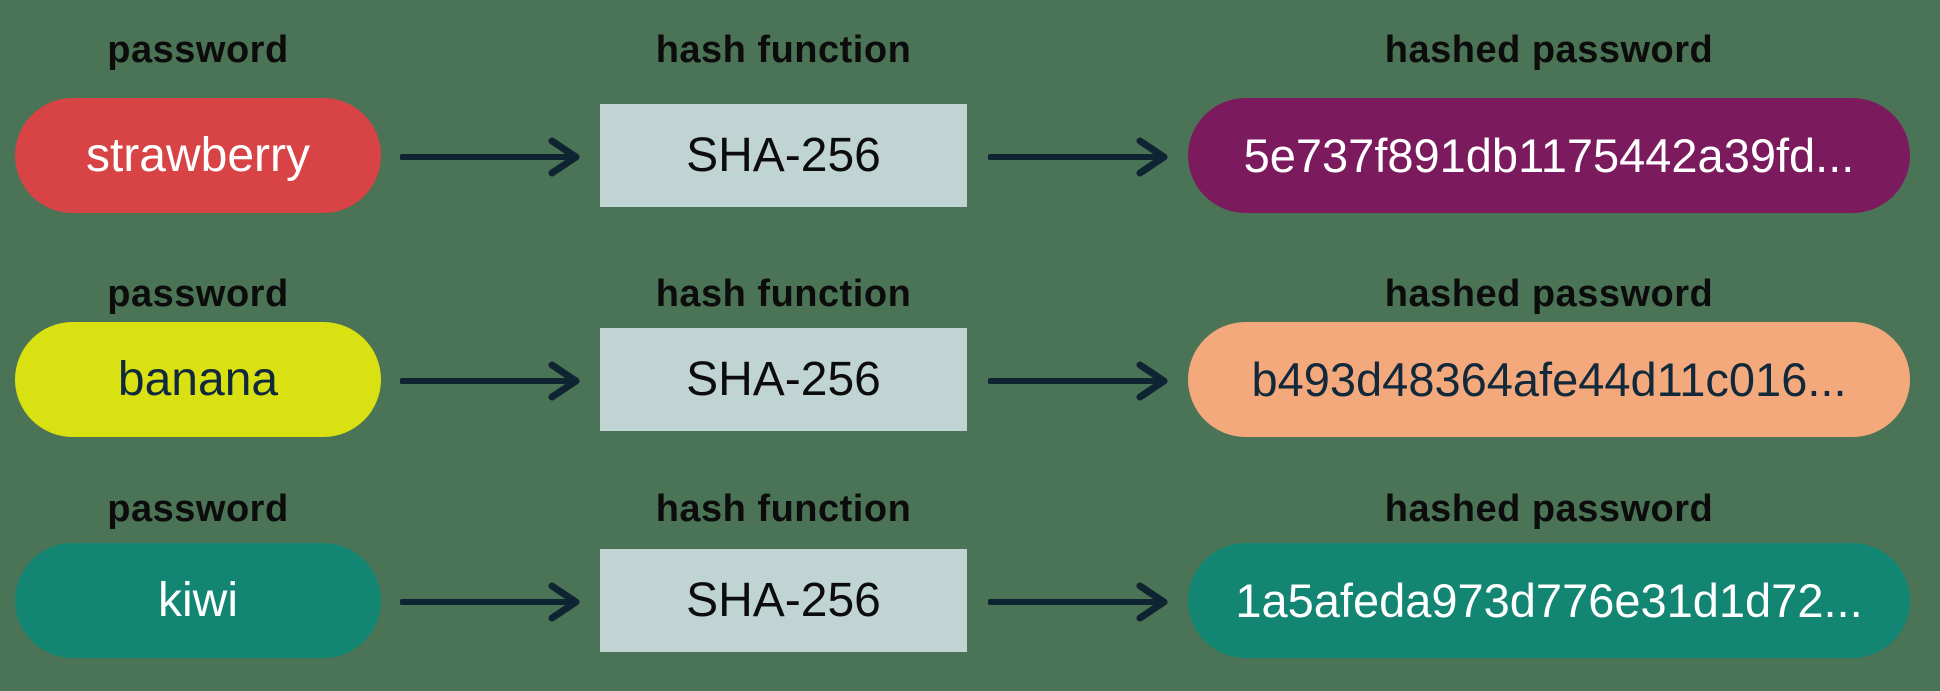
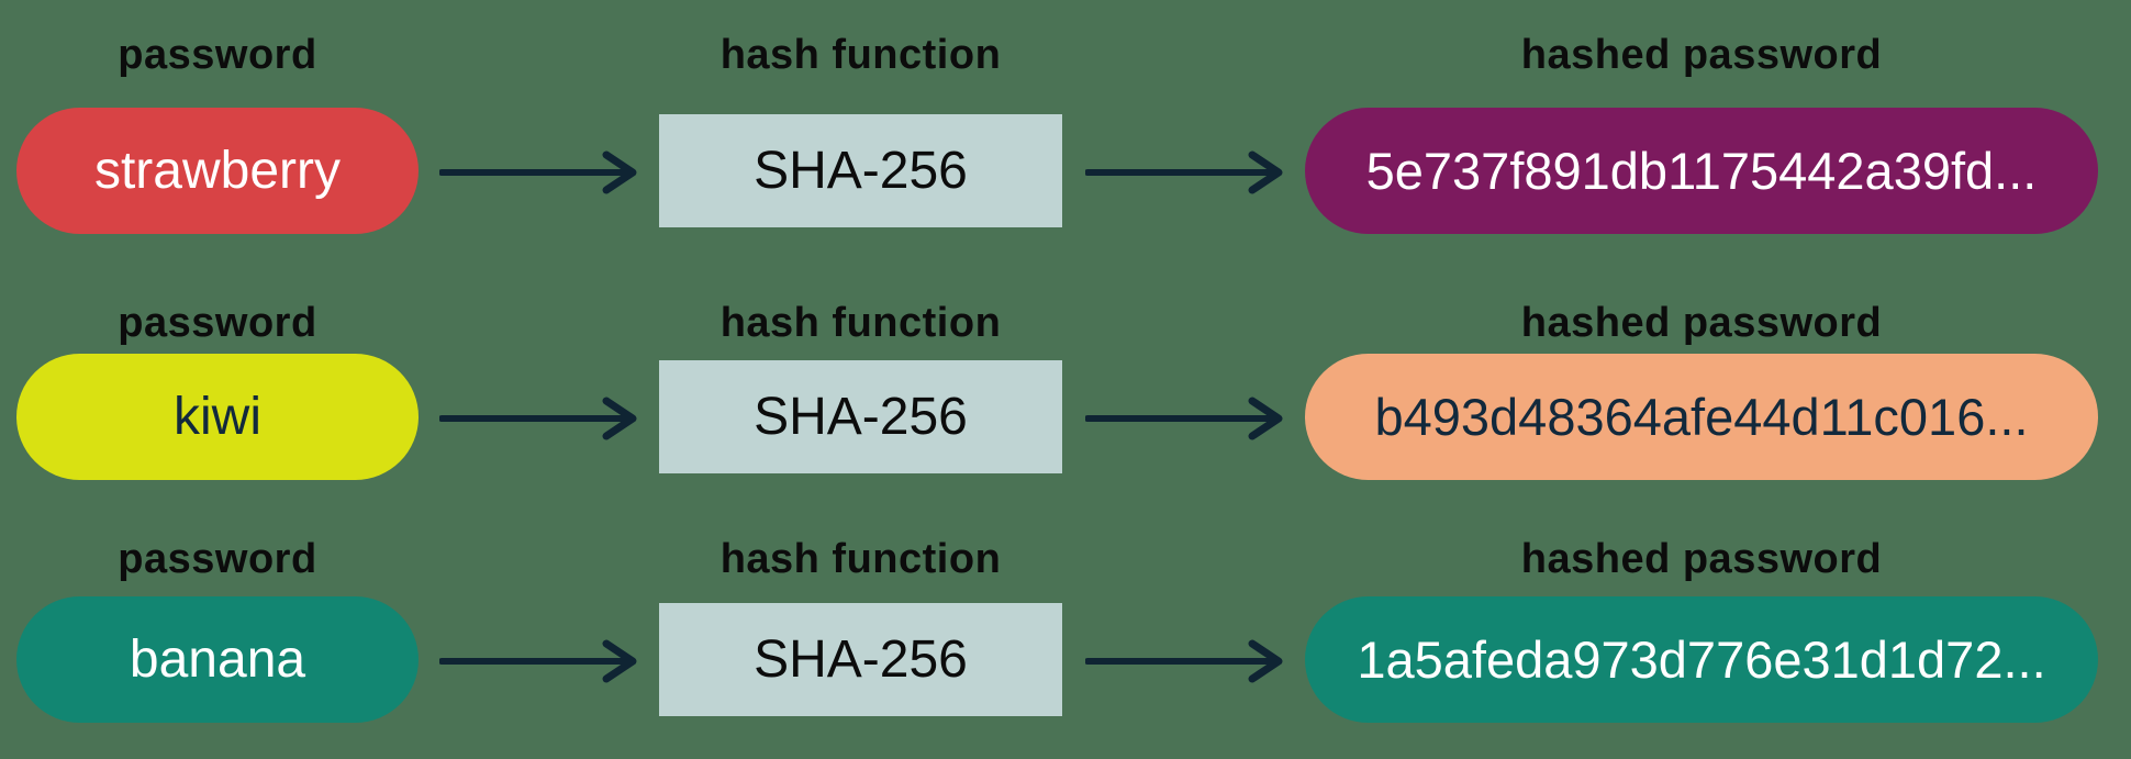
  password
  strawberry
  hash function
  SHA-256
  hashed password
  5e737f891db1175442a39fd...
  password
- banana
+ kiwi
  hash function
  SHA-256
  hashed password
  b493d48364afe44d11c016...
  password
- kiwi
+ banana
  hash function
  SHA-256
  hashed password
  1a5afeda973d776e31d1d72...
